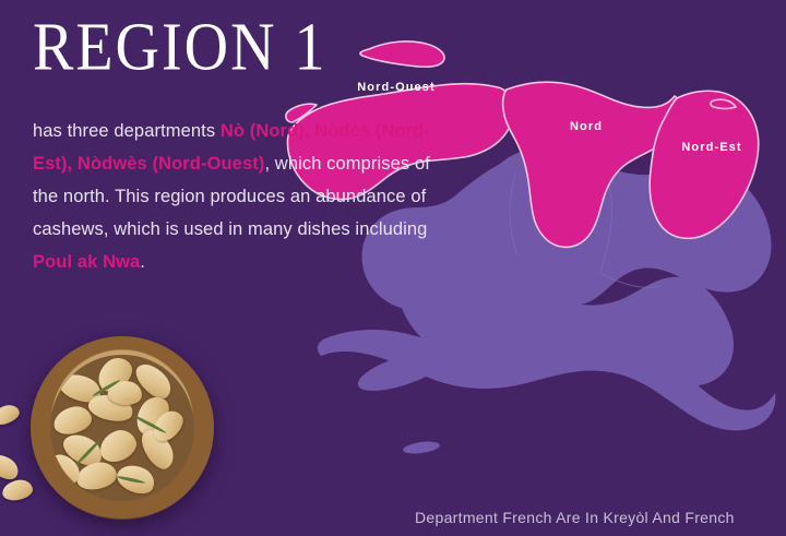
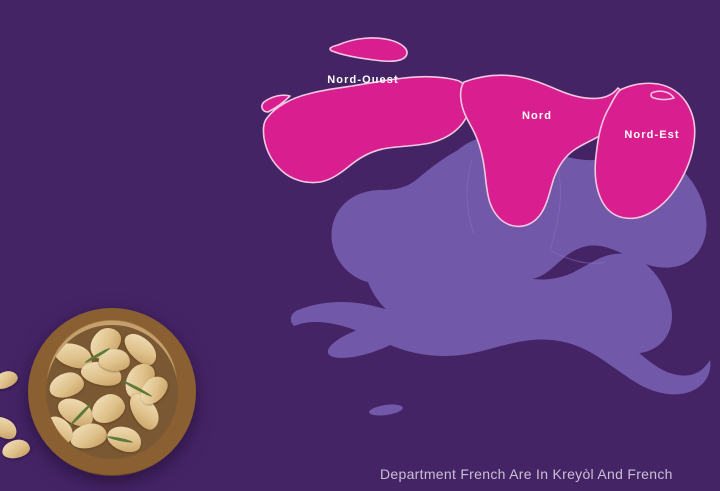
  Nord-Ouest
  Nord
  Nord-Est
- REGION 1
- has three departments Nò (Nord), Nòdès (Nord-Est), Nòdwès (Nord-Ouest), which comprises of the north. This region produces an abundance of cashews, which is used in many dishes including Poul ak Nwa.
  Department French Are In Kreyòl And French
